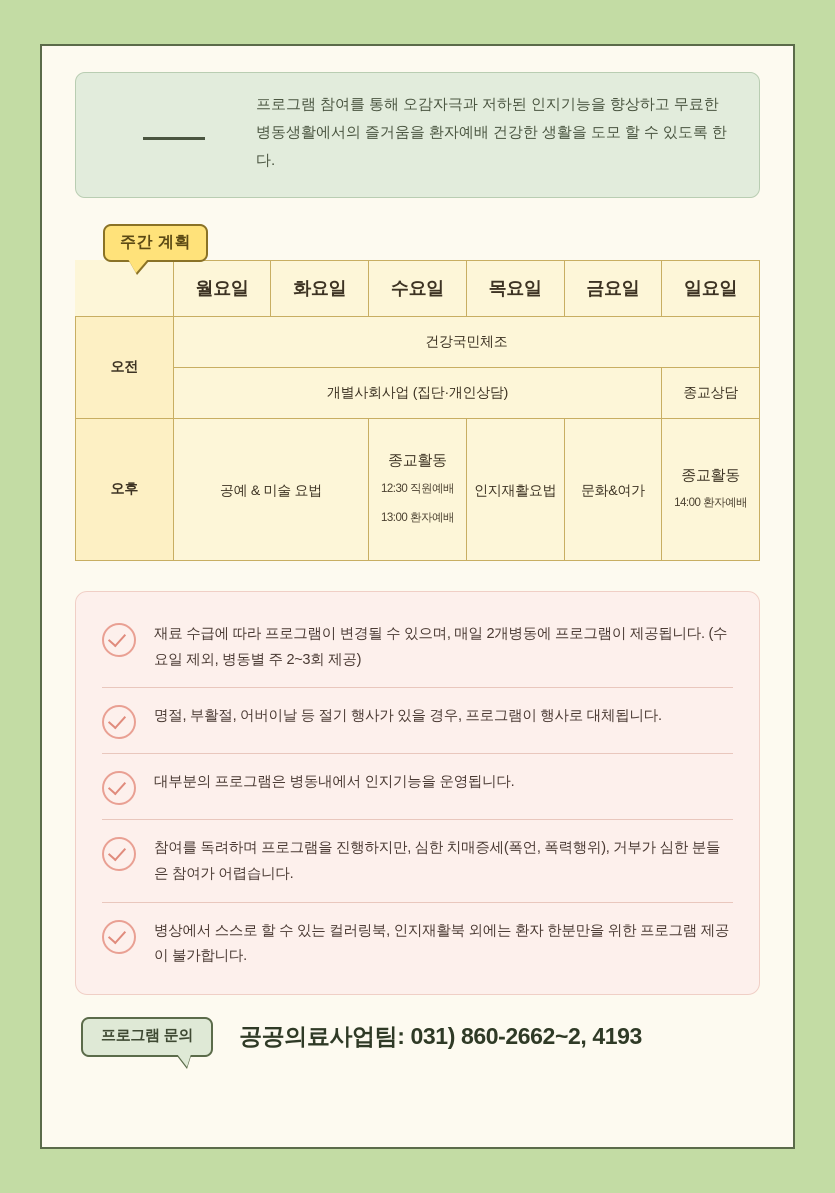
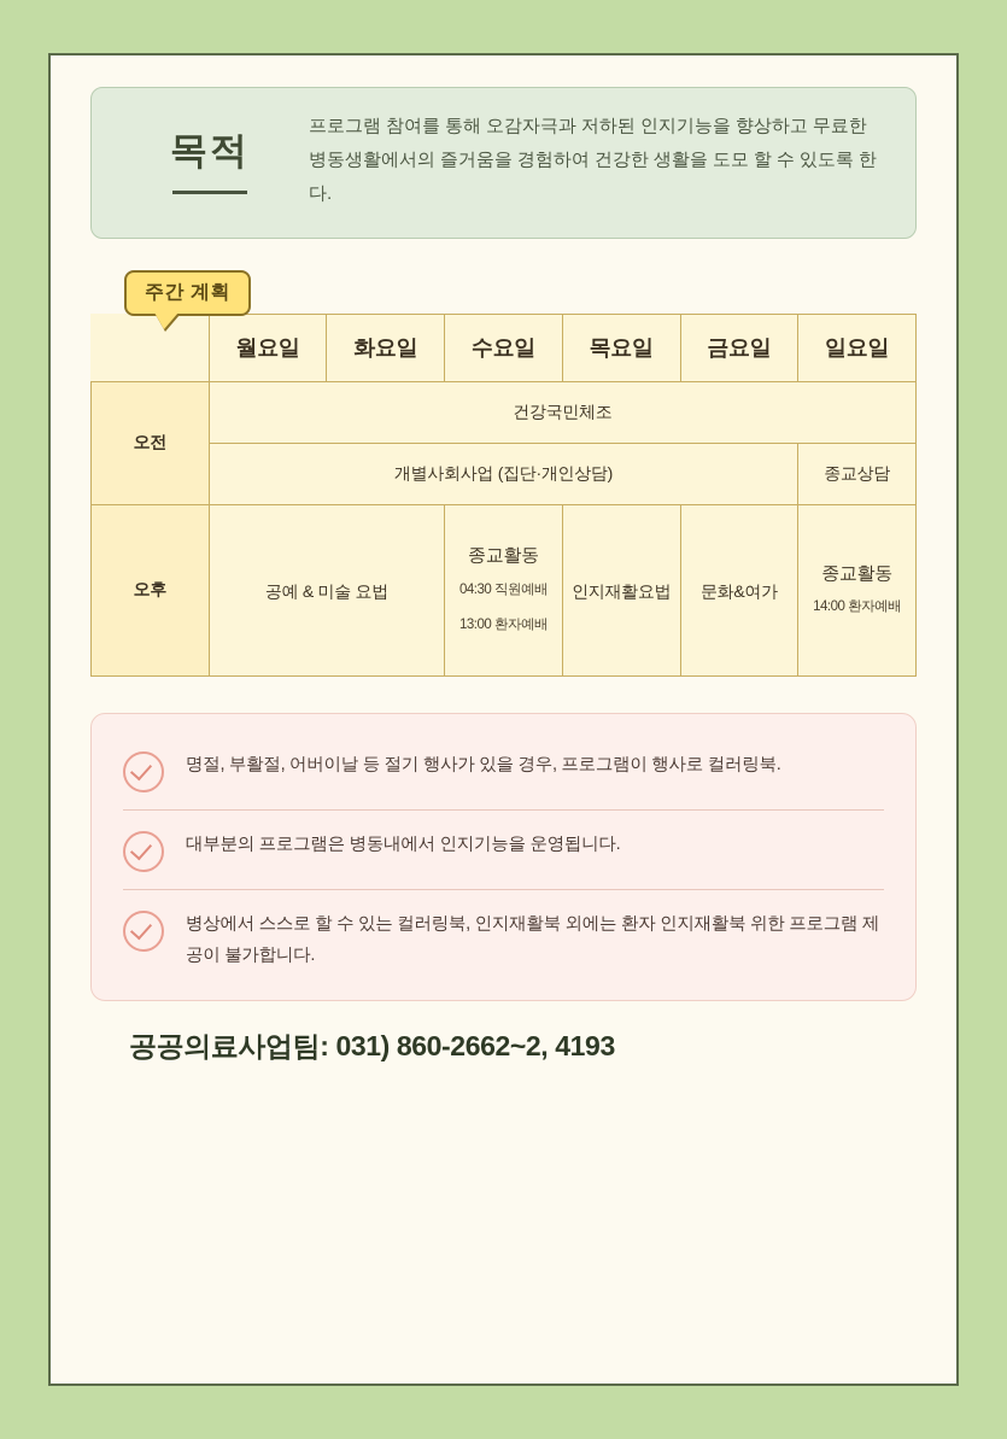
+ 목적
- 프로그램 참여를 통해 오감자극과 저하된 인지기능을 향상하고 무료한 병동생활에서의 즐거움을 환자예배 건강한 생활을 도모 할 수 있도록 한다.
+ 프로그램 참여를 통해 오감자극과 저하된 인지기능을 향상하고 무료한 병동생활에서의 즐거움을 경험하여 건강한 생활을 도모 할 수 있도록 한다.
  주간 계획
  	월요일	화요일	수요일	목요일	금요일	일요일
  오전	건강국민체조
  개별사회사업 (집단·개인상담)	종교상담
- 오후	공예 & 미술 요법	종교활동 12:30 직원예배 13:00 환자예배	인지재활요법	문화&여가	종교활동 14:00 환자예배
+ 오후	공예 & 미술 요법	종교활동 04:30 직원예배 13:00 환자예배	인지재활요법	문화&여가	종교활동 14:00 환자예배
- 재료 수급에 따라 프로그램이 변경될 수 있으며, 매일 2개병동에 프로그램이 제공됩니다. (수요일 제외, 병동별 주 2~3회 제공)
- 명절, 부활절, 어버이날 등 절기 행사가 있을 경우, 프로그램이 행사로 대체됩니다.
+ 명절, 부활절, 어버이날 등 절기 행사가 있을 경우, 프로그램이 행사로 컬러링북.
  대부분의 프로그램은 병동내에서 인지기능을 운영됩니다.
- 참여를 독려하며 프로그램을 진행하지만, 심한 치매증세(폭언, 폭력행위), 거부가 심한 분들은 참여가 어렵습니다.
- 병상에서 스스로 할 수 있는 컬러링북, 인지재활북 외에는 환자 한분만을 위한 프로그램 제공이 불가합니다.
+ 병상에서 스스로 할 수 있는 컬러링북, 인지재활북 외에는 환자 인지재활북 위한 프로그램 제공이 불가합니다.
- 프로그램 문의
  공공의료사업팀: 031) 860-2662~2, 4193
